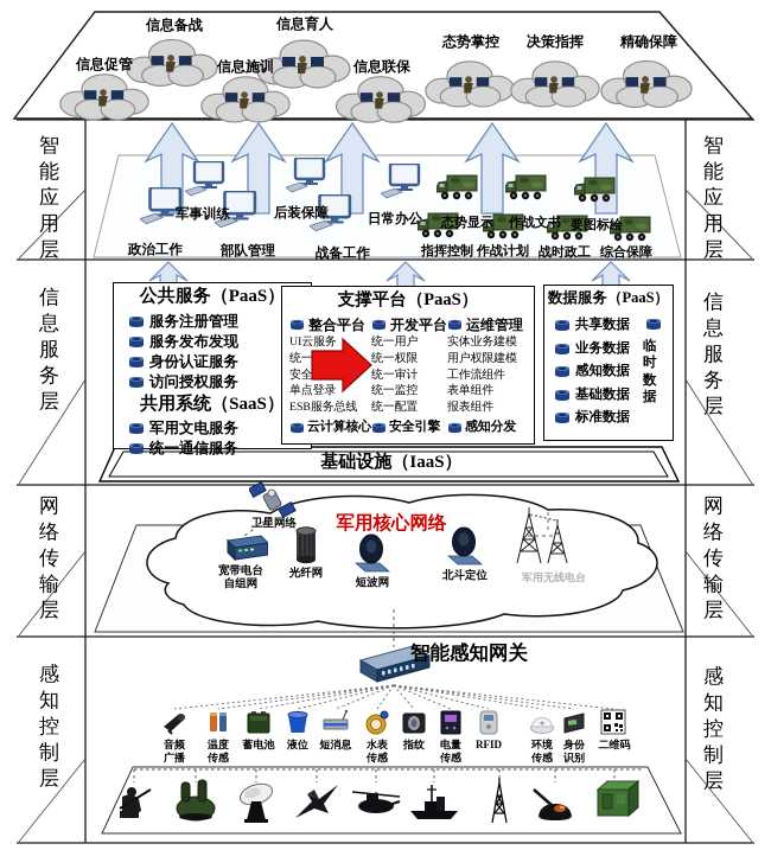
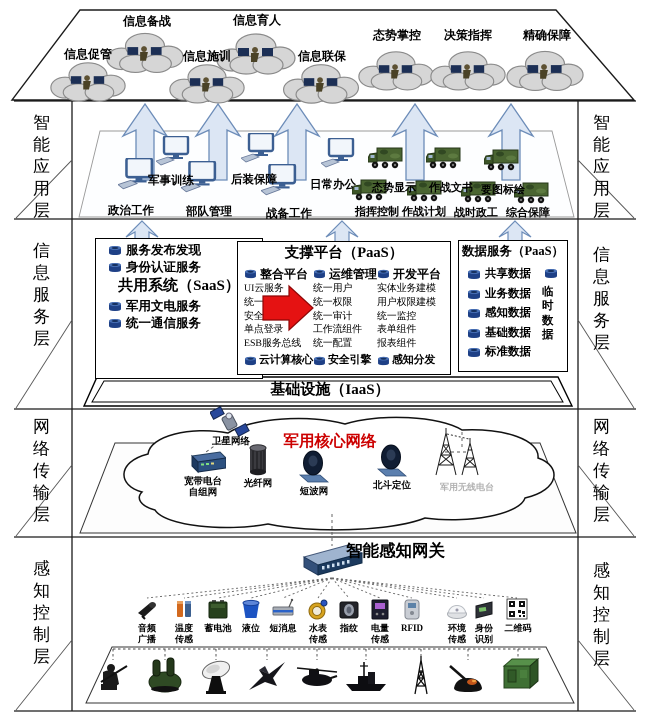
  智能应用层
  智能应用层
  信息服务层
  信息服务层
  网络传输层
  网络传输层
  感知控制层
  感知控制层
  信息促管
  信息备战
  信息施训
  信息育人
  信息联保
  态势掌控
  决策指挥
  精确保障
  军事训练
  后装保障
  日常办公
  政治工作
  部队管理
  战备工作
  态势显示
  作战文书
  要图标绘
  指挥控制
  作战计划
  战时政工
  综合保障
- 公共服务（PaaS）
- 服务注册管理
  服务发布发现
  身份认证服务
- 访问授权服务
  共用系统（SaaS）
  军用文电服务
  统一通信服务
  支撑平台（PaaS）
  整合平台
  UI云服务
  单点登录
  ESB服务总线
  云计算核心
- 开发平台
+ 运维管理
  统一用户
  统一权限
  统一审计
- 统一监控
+ 工作流组件
  统一配置
  安全引擎
- 运维管理
+ 开发平台
  实体业务建模
  用户权限建模
- 工作流组件
+ 统一监控
  表单组件
  报表组件
  感知分发
  数据服务（PaaS）
  共享数据
  业务数据
  感知数据
  基础数据
  标准数据
  临时数据
  基础设施（IaaS）
  军用核心网络
  卫星网络
  宽带电台自组网
  光纤网
  短波网
  北斗定位
  军用无线电台
  智能感知网关
  音频广播
  温度传感
  蓄电池
  液位
  短消息
  水表传感
  指纹
  电量传感
  RFID
  环境传感
  身份识别
  二维码
